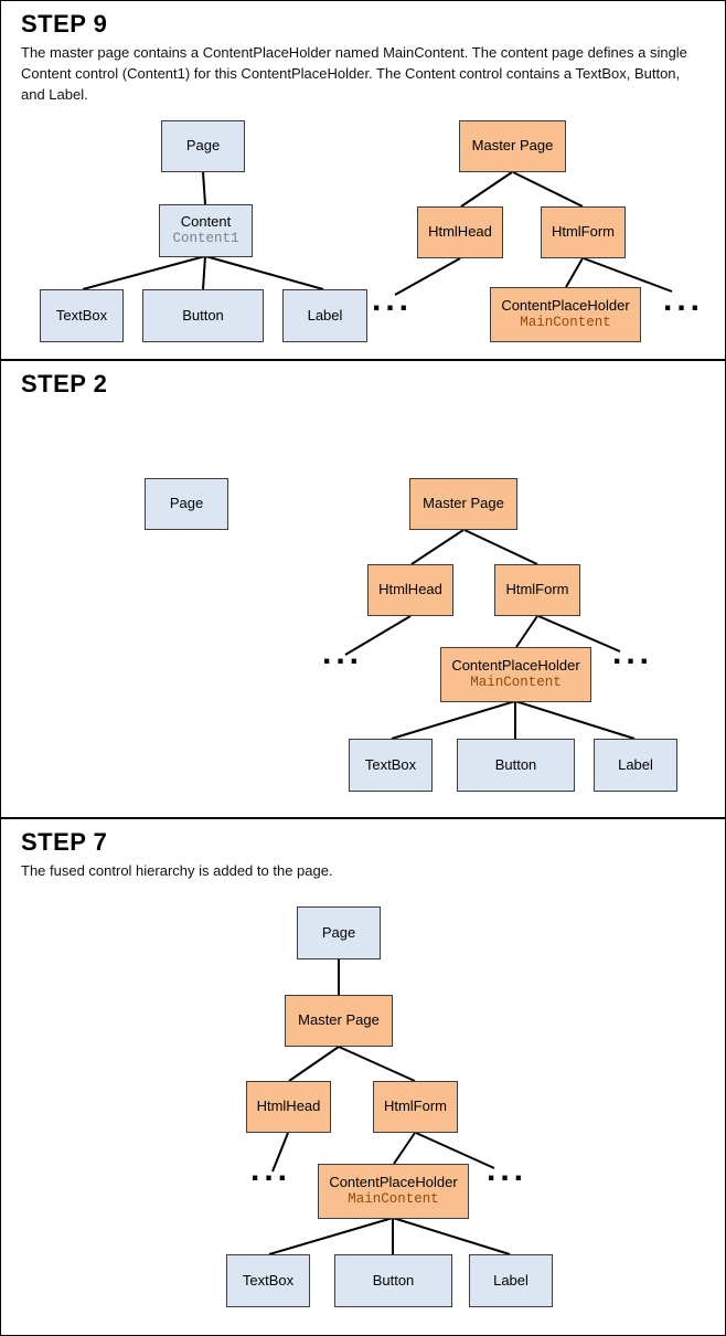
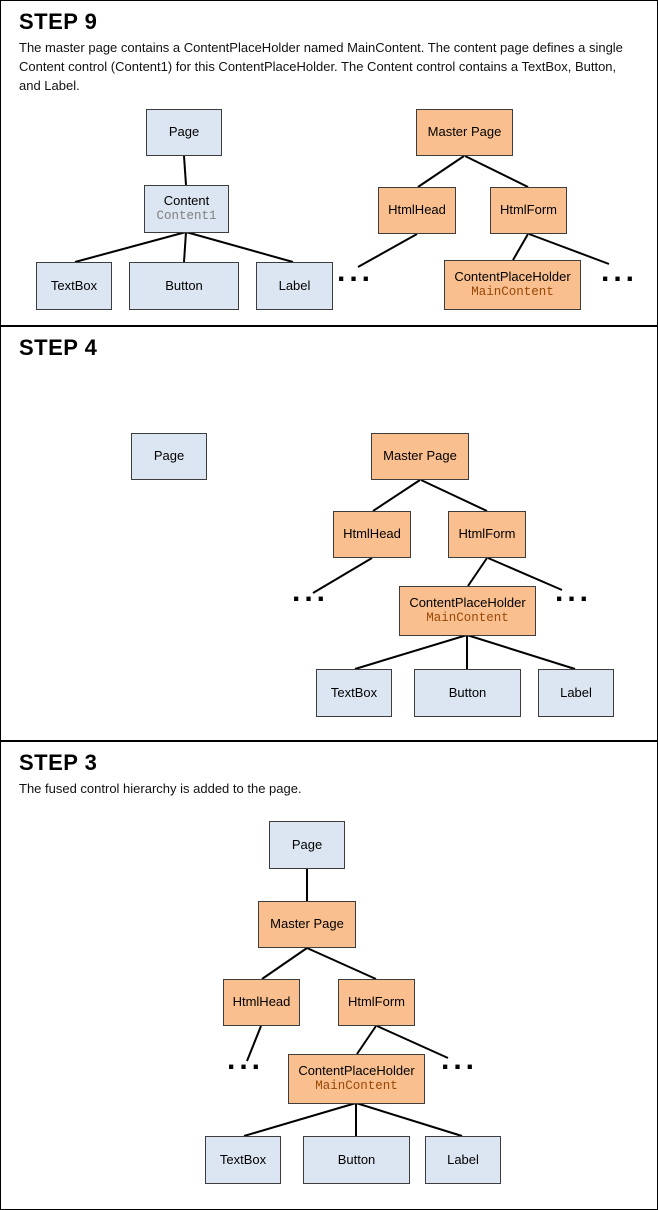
  STEP 9
  The master page contains a ContentPlaceHolder named MainContent. The content page defines a single Content control (Content1) for this ContentPlaceHolder. The Content control contains a TextBox, Button, and Label.
  Page
  Content
  Content1
  TextBox
  Button
  Label
  Master Page
  HtmlHead
  HtmlForm
  ContentPlaceHolder
  MainContent
  ...
  ...
- STEP 2
+ STEP 4
  Page
  Master Page
  HtmlHead
  HtmlForm
  ContentPlaceHolder
  MainContent
  ...
  ...
  TextBox
  Button
  Label
- STEP 7
+ STEP 3
  The fused control hierarchy is added to the page.
  Page
  Master Page
  HtmlHead
  HtmlForm
  ContentPlaceHolder
  MainContent
  ...
  ...
  TextBox
  Button
  Label
